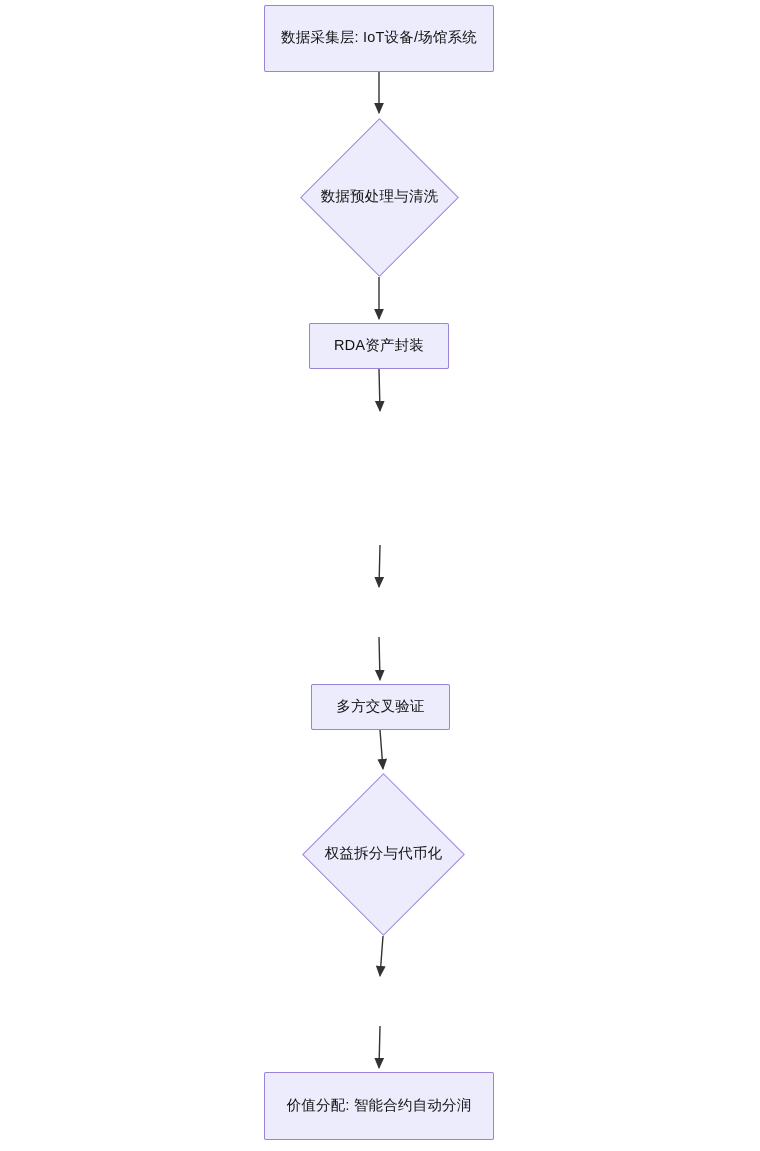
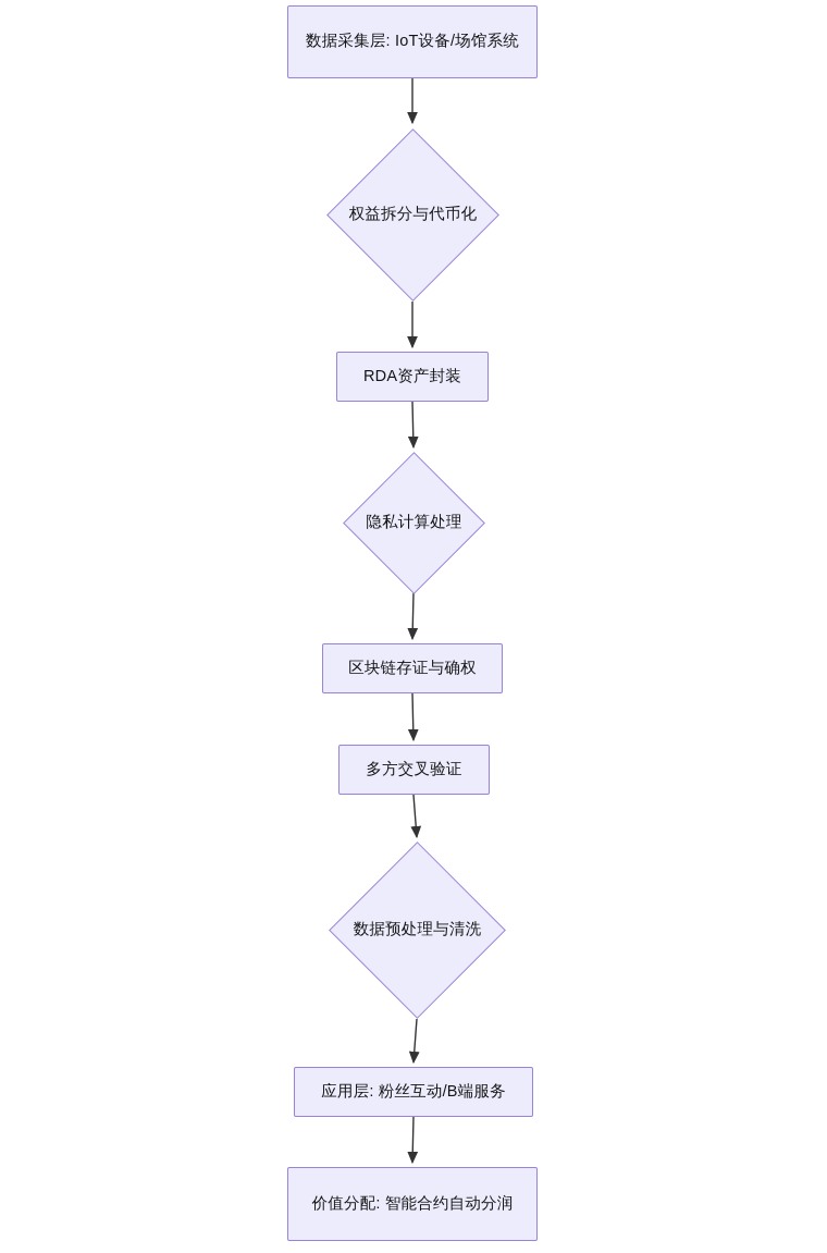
  数据采集层: IoT设备/场馆系统
- 数据预处理与清洗
+ 权益拆分与代币化
  RDA资产封装
+ 隐私计算处理
+ 区块链存证与确权
  多方交叉验证
- 权益拆分与代币化
+ 数据预处理与清洗
+ 应用层: 粉丝互动/B端服务
  价值分配: 智能合约自动分润
